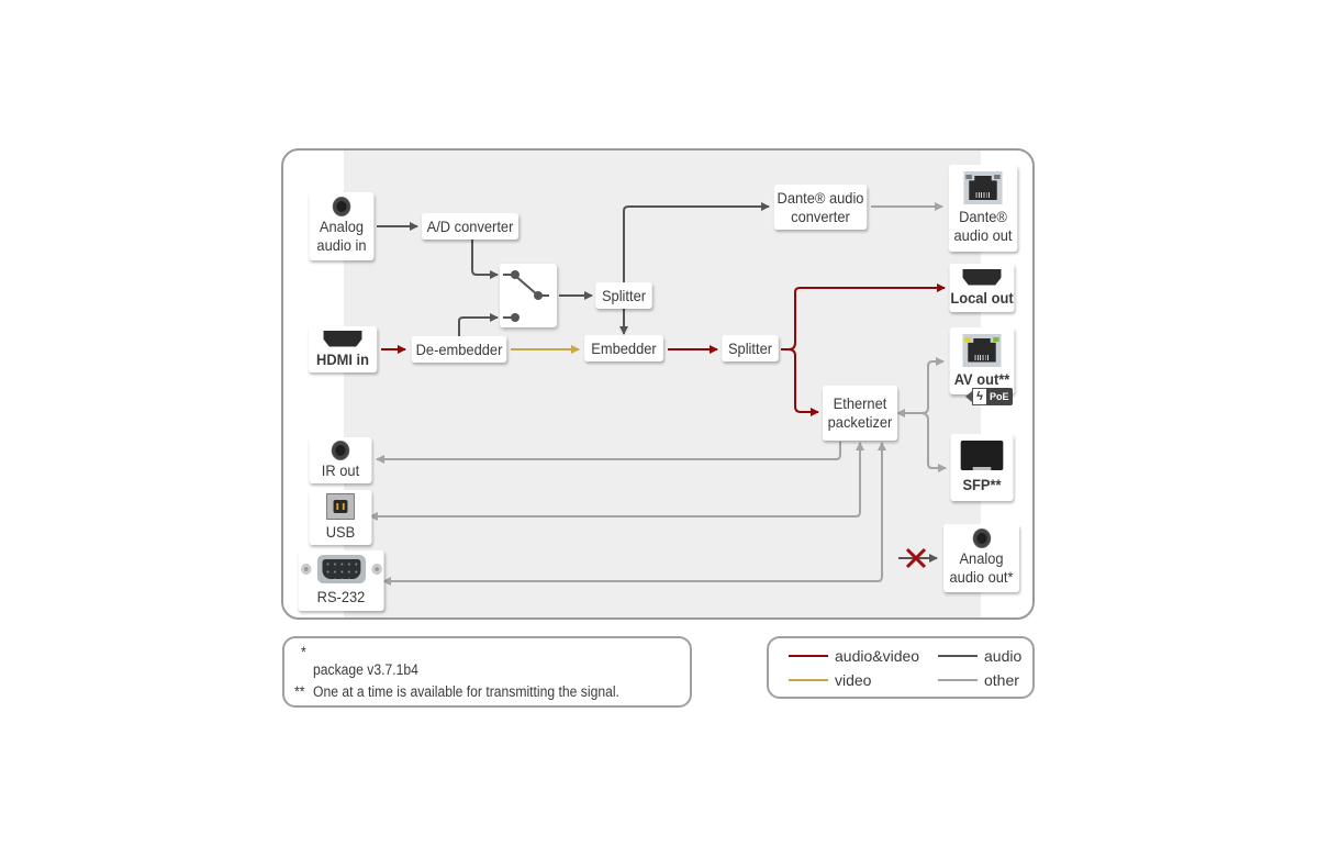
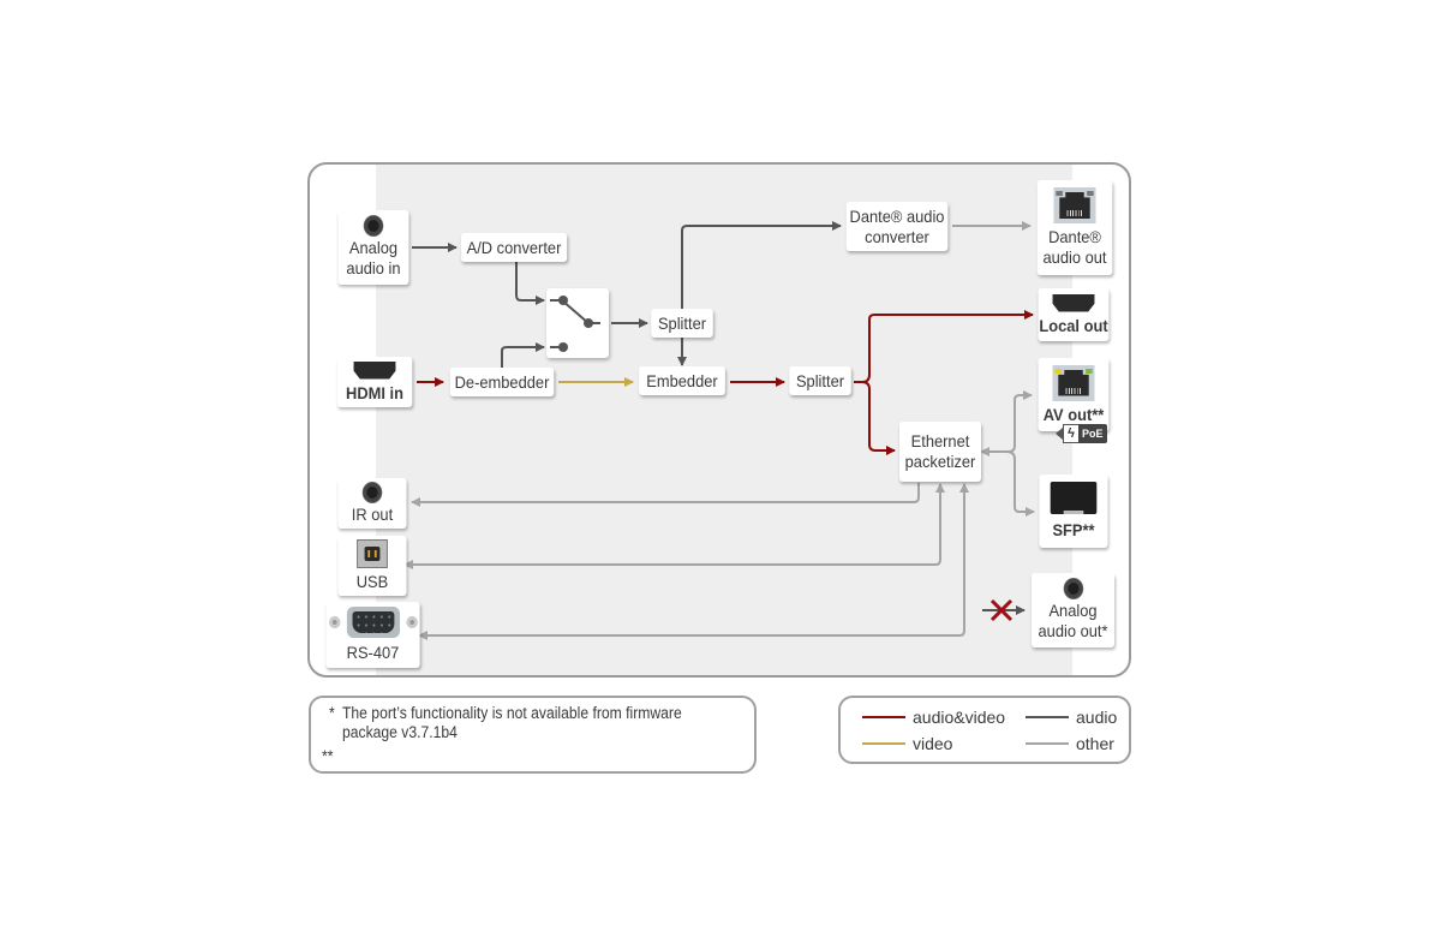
  Analog
  audio in
  HDMI in
  IR out
  USB
- RS-232
+ RS-407
  A/D converter
  De-embedder
  Splitter
  Embedder
  Splitter
  Dante® audio
  converter
  Ethernet
  packetizer
  Dante®
  audio out
  Local out
  AV out**
  ϟ
  PoE
  SFP**
  Analog
  audio out*
  *
+ The port’s functionality is not available from firmware
  package v3.7.1b4
  **
- One at a time is available for transmitting the signal.
  audio&video
  audio
  video
  other
